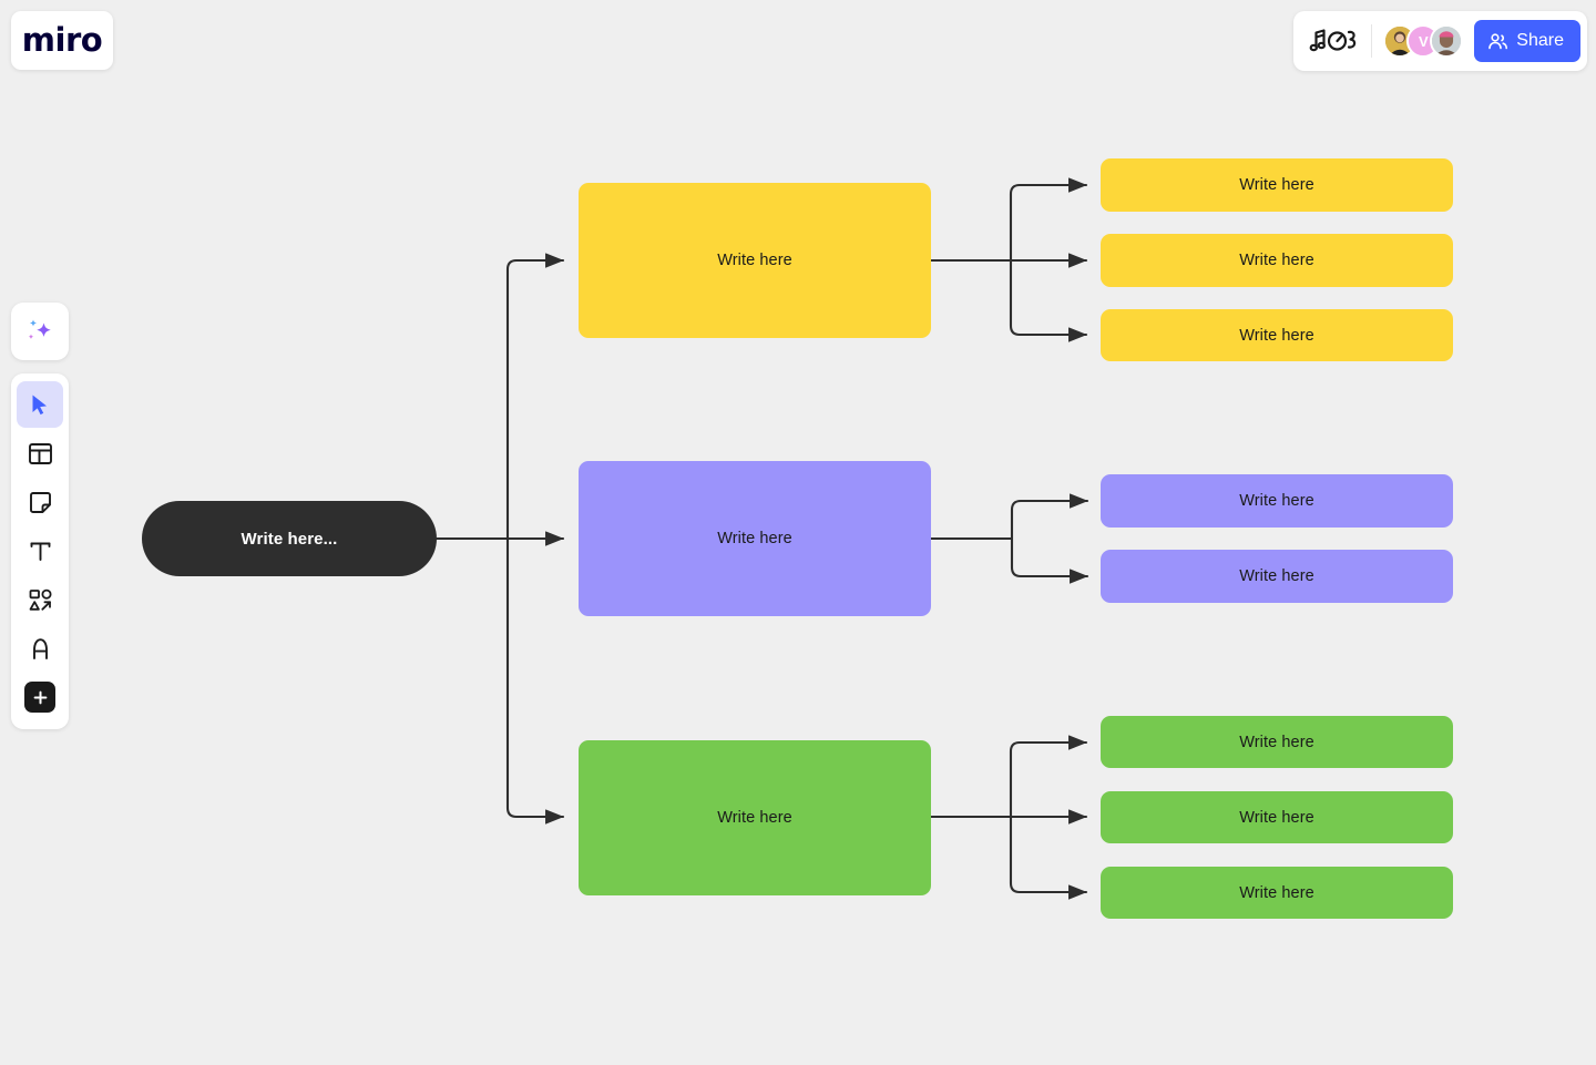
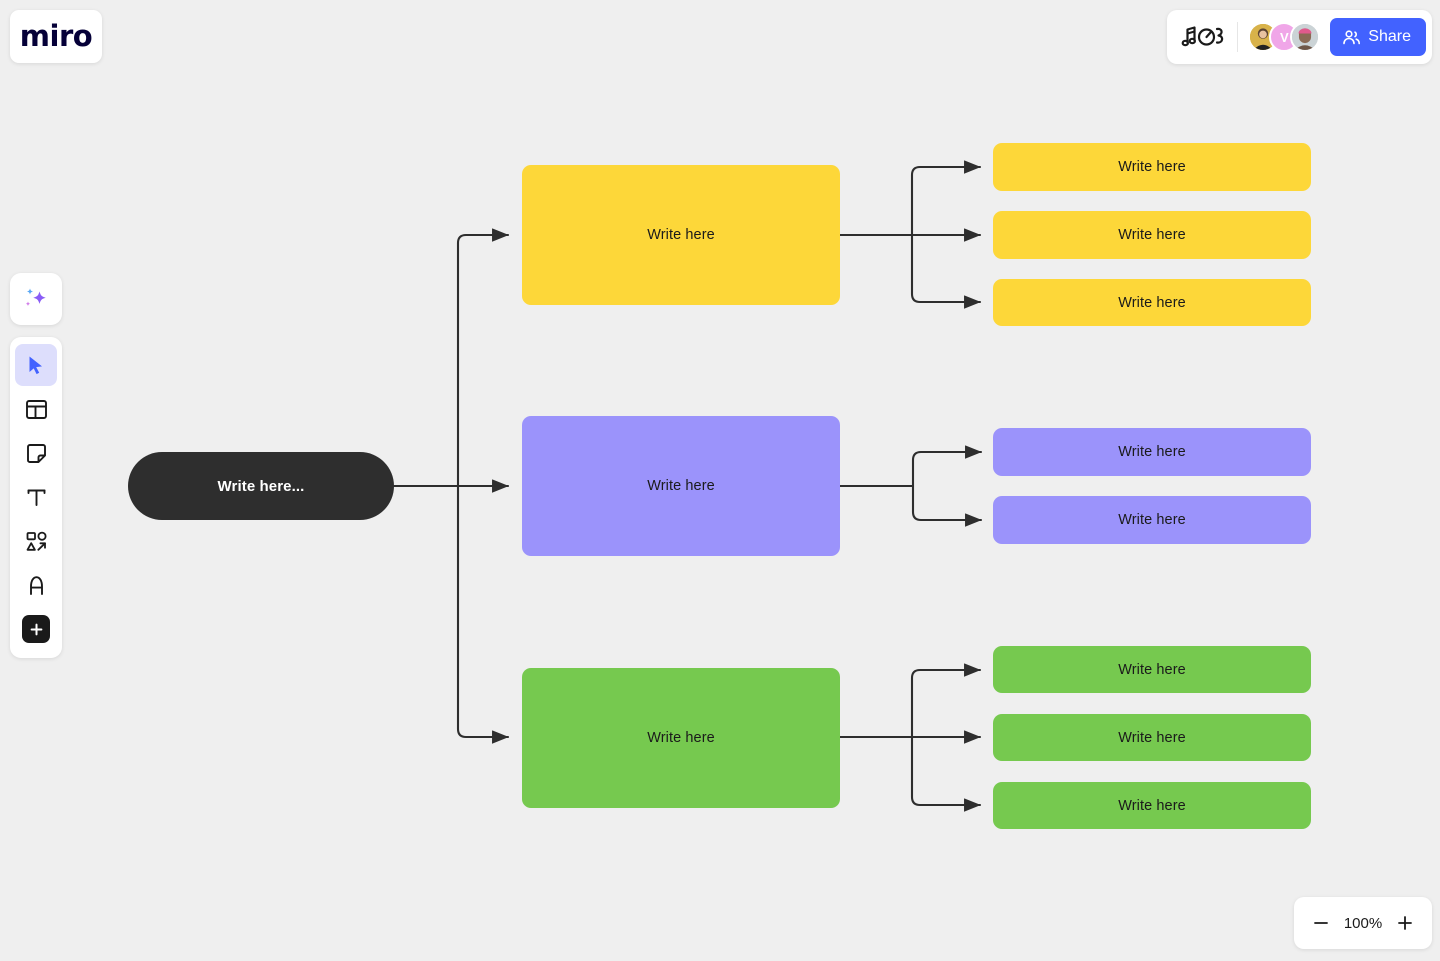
  Write here...
  Write here
  Write here
  Write here
  Write here
  Write here
  Write here
  Write here
  Write here
  Write here
  Write here
  Write here
  miro
  V
  Share
+ 100%
